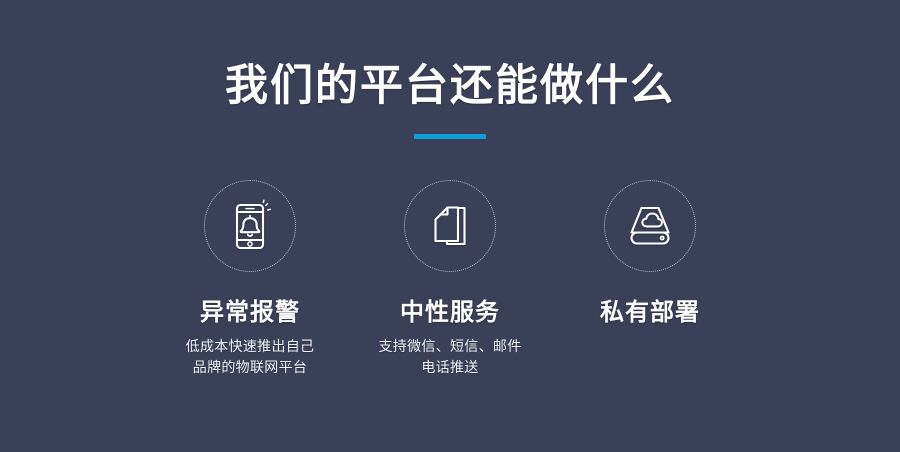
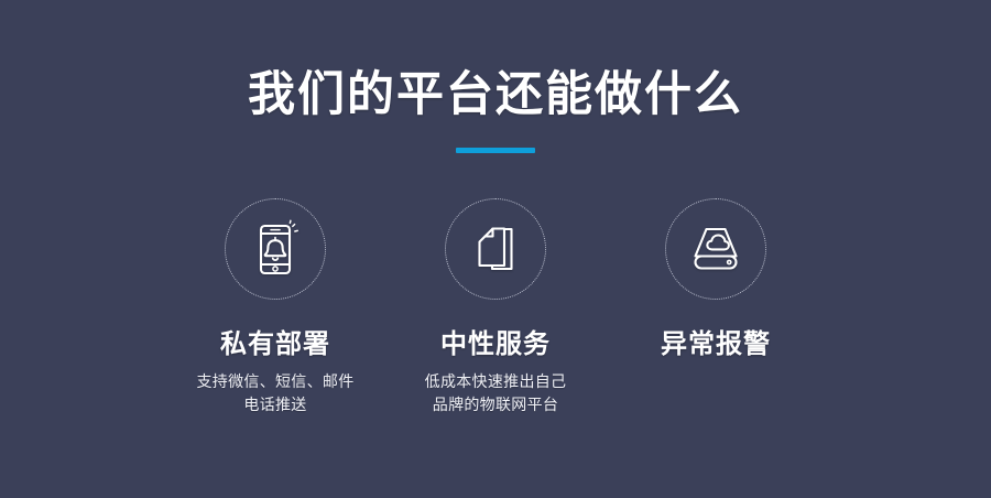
  我们的平台还能做什么
- 异常报警
+ 私有部署
- 低成本快速推出自己
+ 支持微信、短信、邮件
- 品牌的物联网平台
+ 电话推送
  中性服务
- 支持微信、短信、邮件
+ 低成本快速推出自己
- 电话推送
+ 品牌的物联网平台
- 私有部署
+ 异常报警
